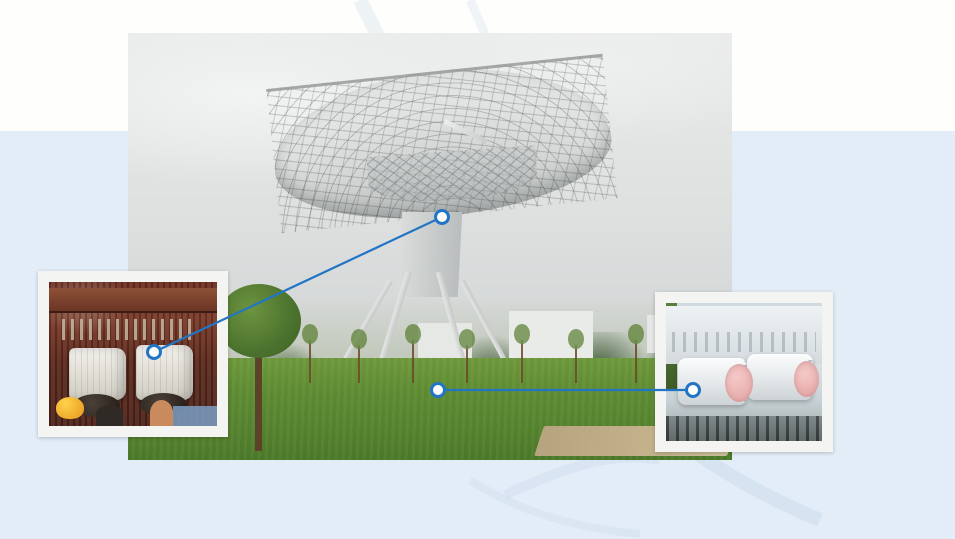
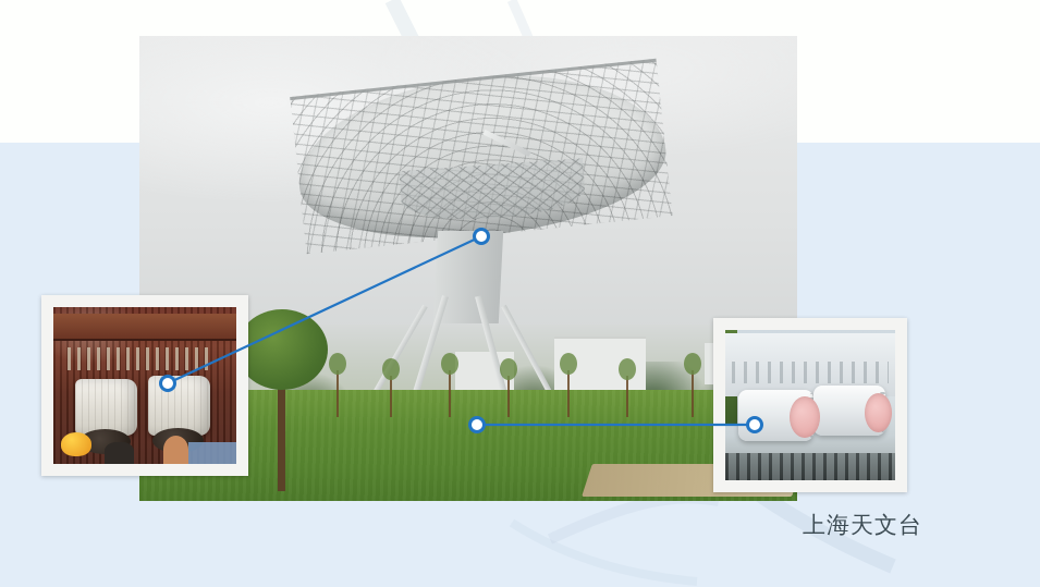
+ 上海天文台
